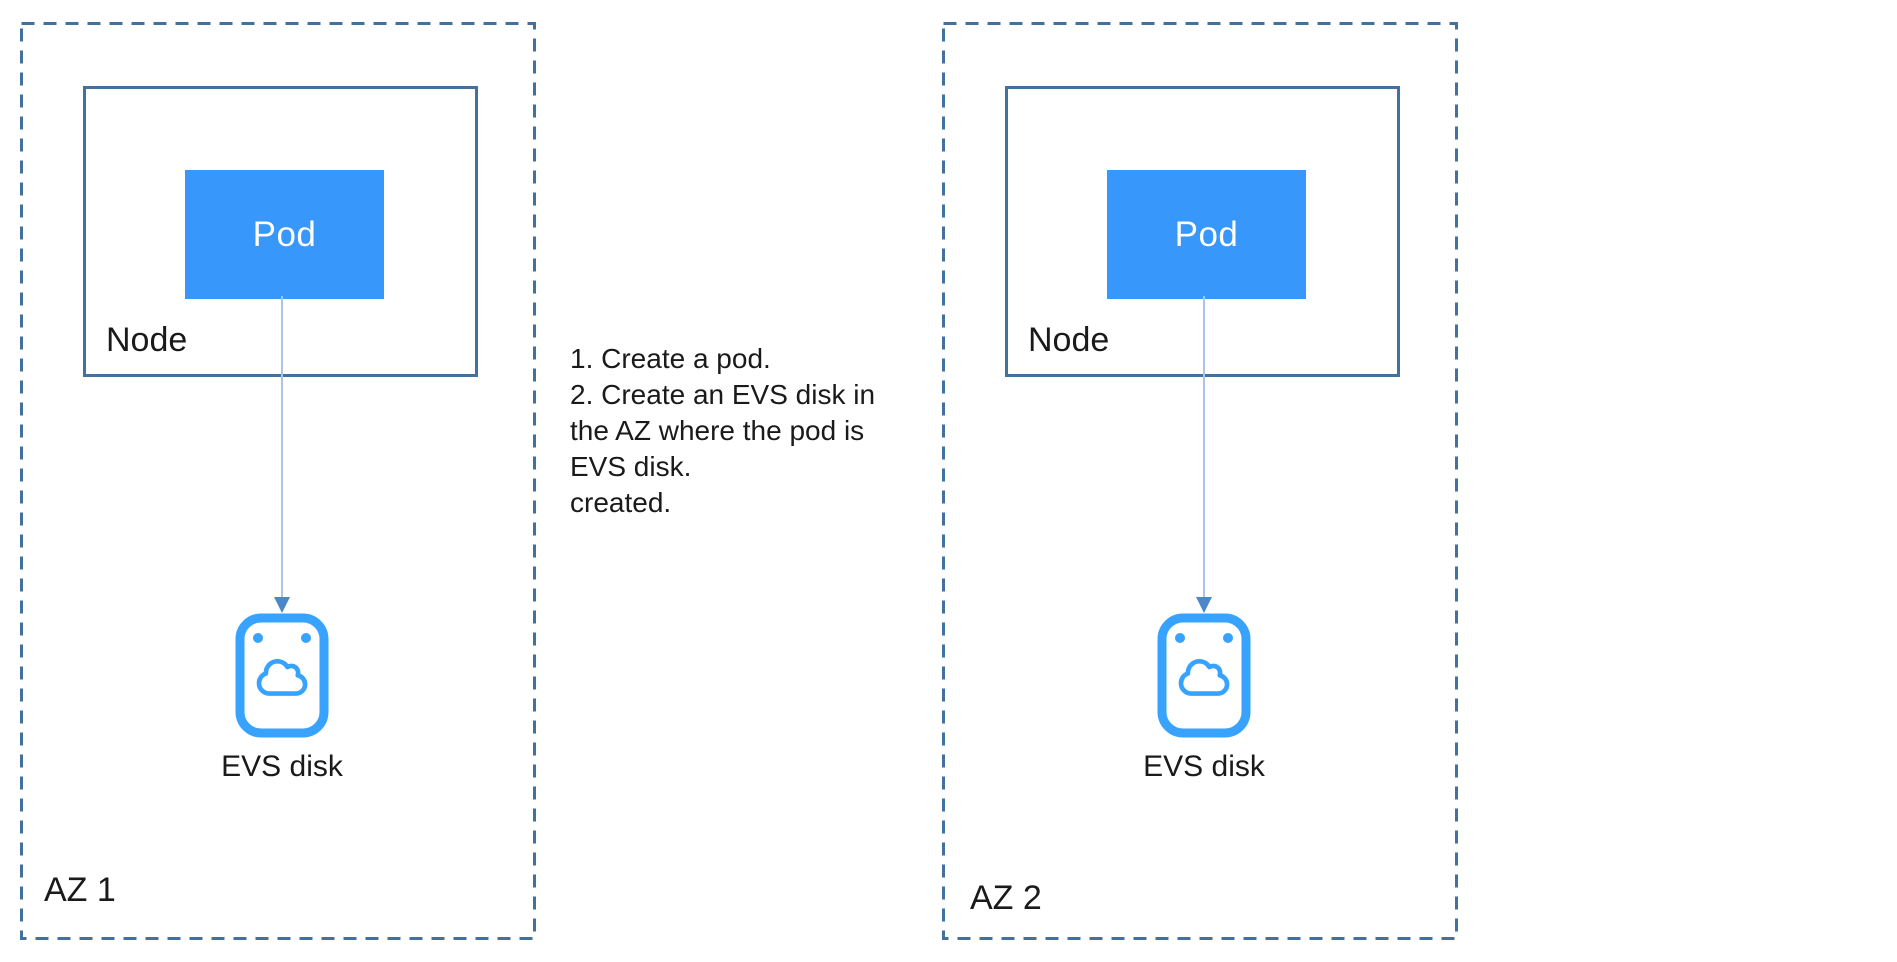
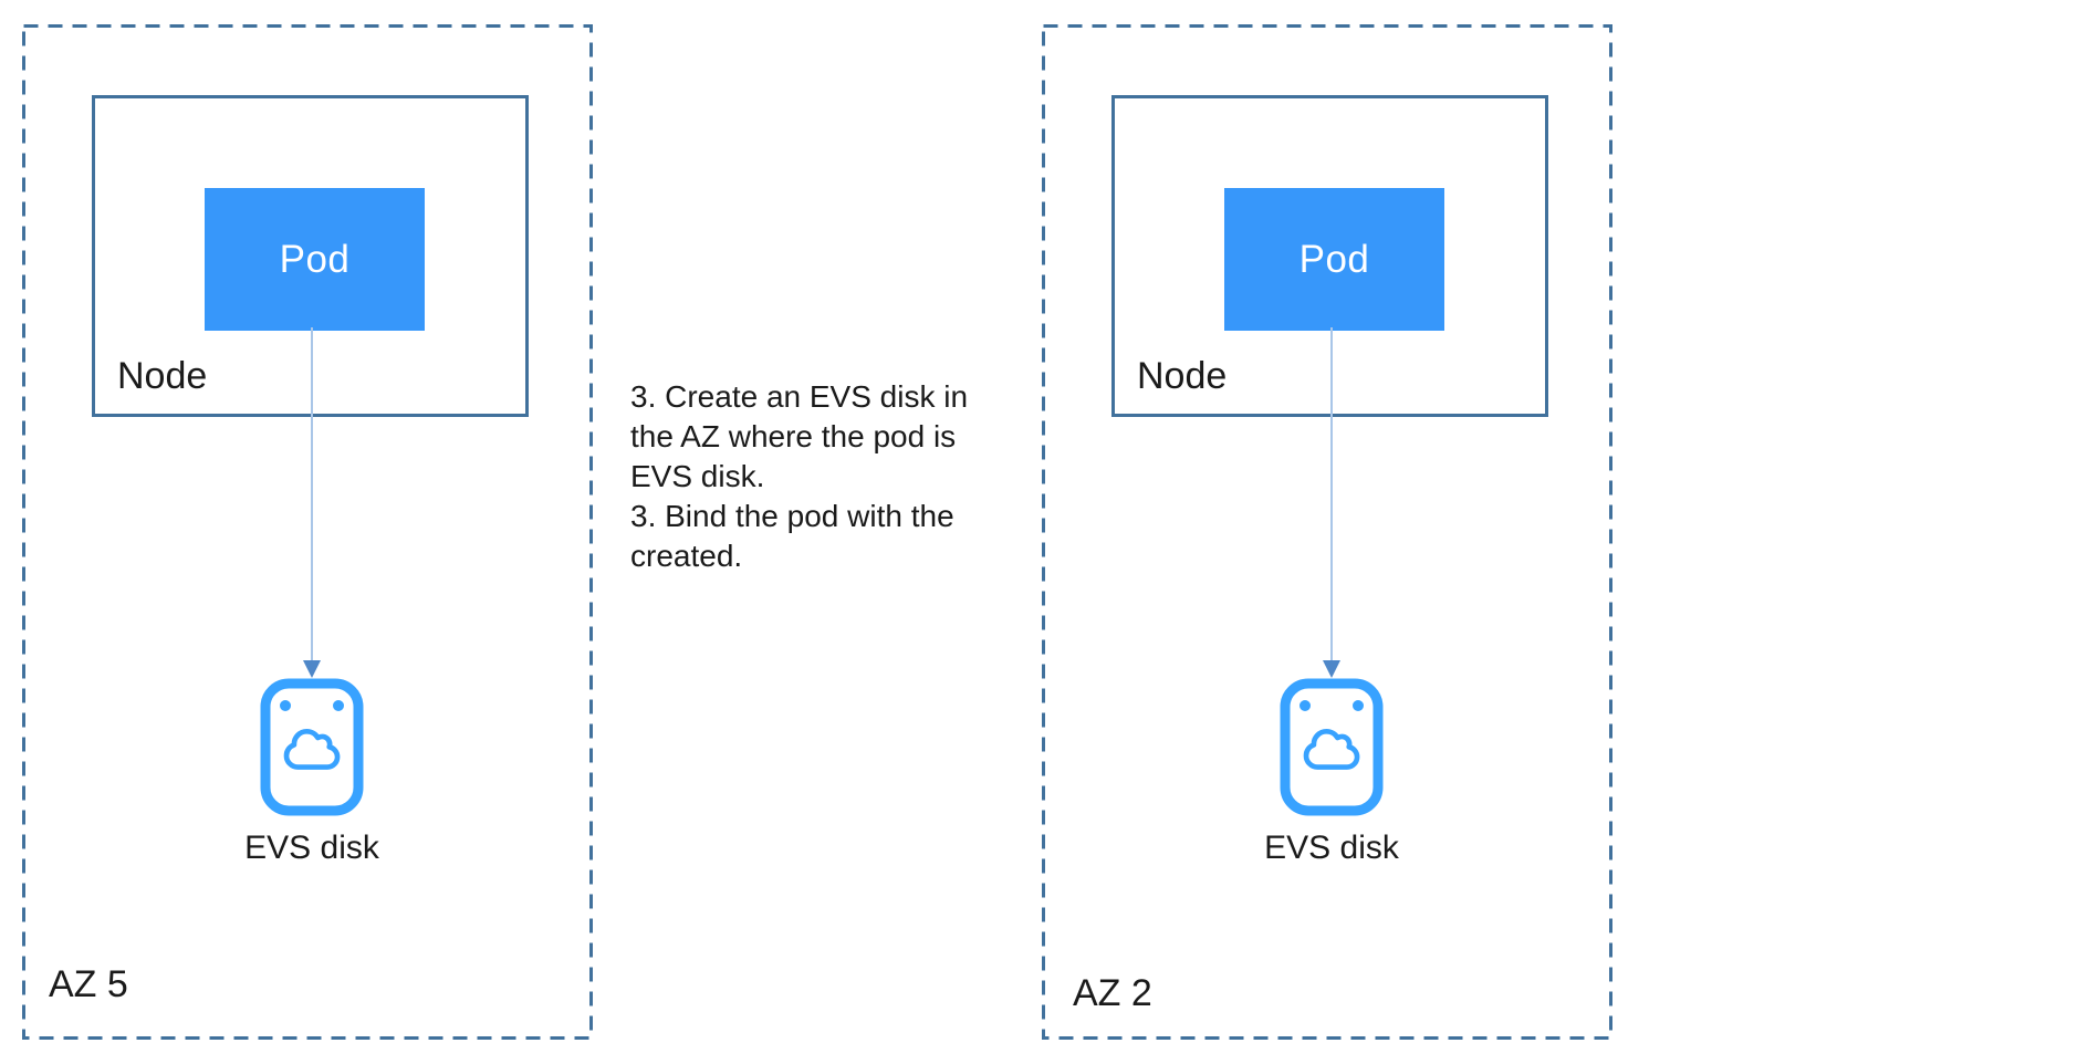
  Pod
  Node
  EVS disk
- AZ 1
+ AZ 5
- 1. Create a pod.
- 2. Create an EVS disk in
+ 3. Create an EVS disk in
  the AZ where the pod is
  EVS disk.
+ 3. Bind the pod with the
  created.
  Pod
  Node
  EVS disk
  AZ 2
